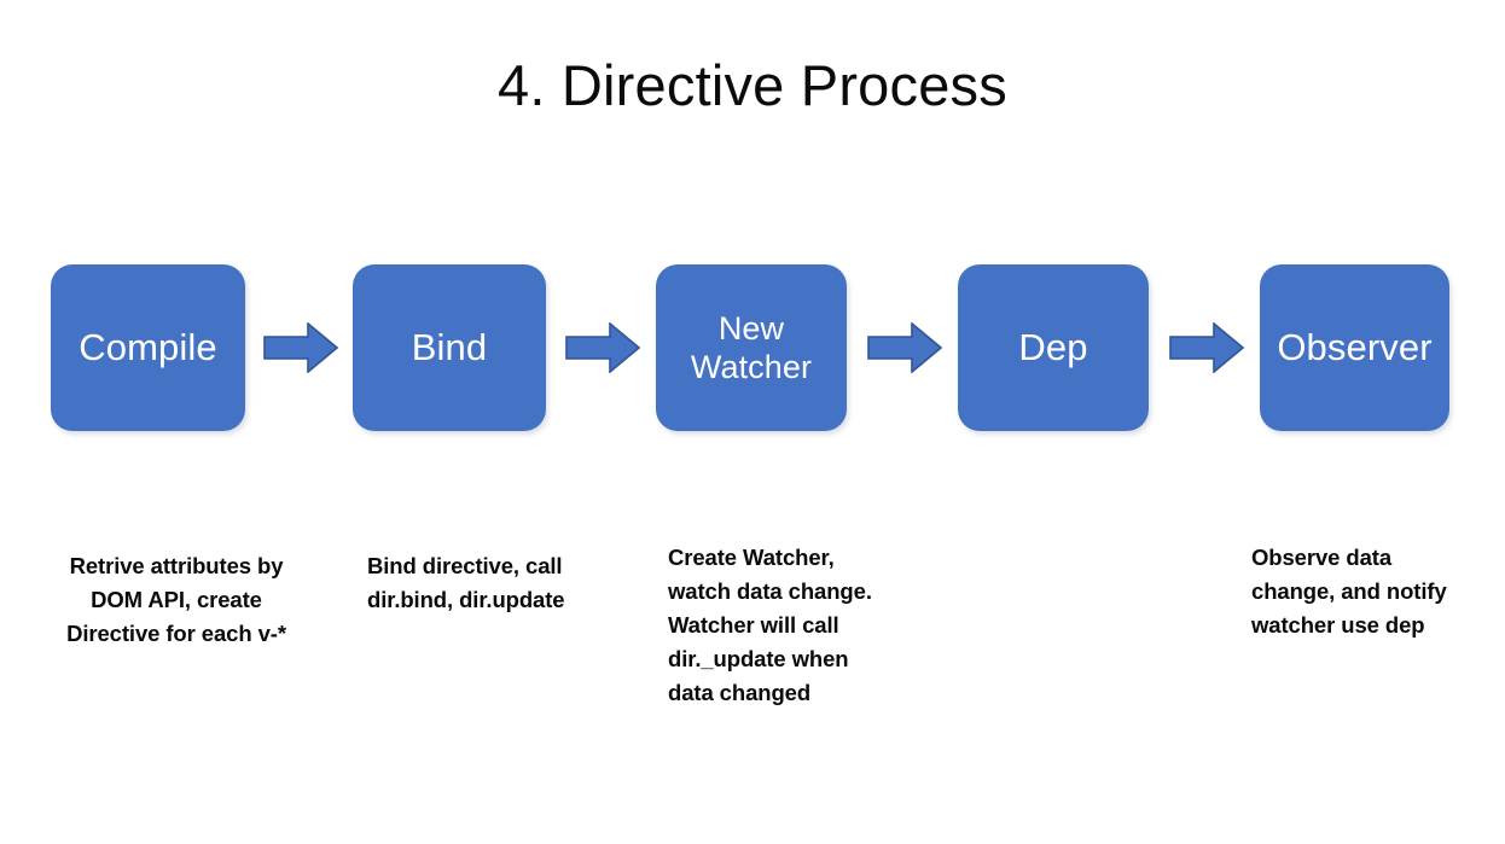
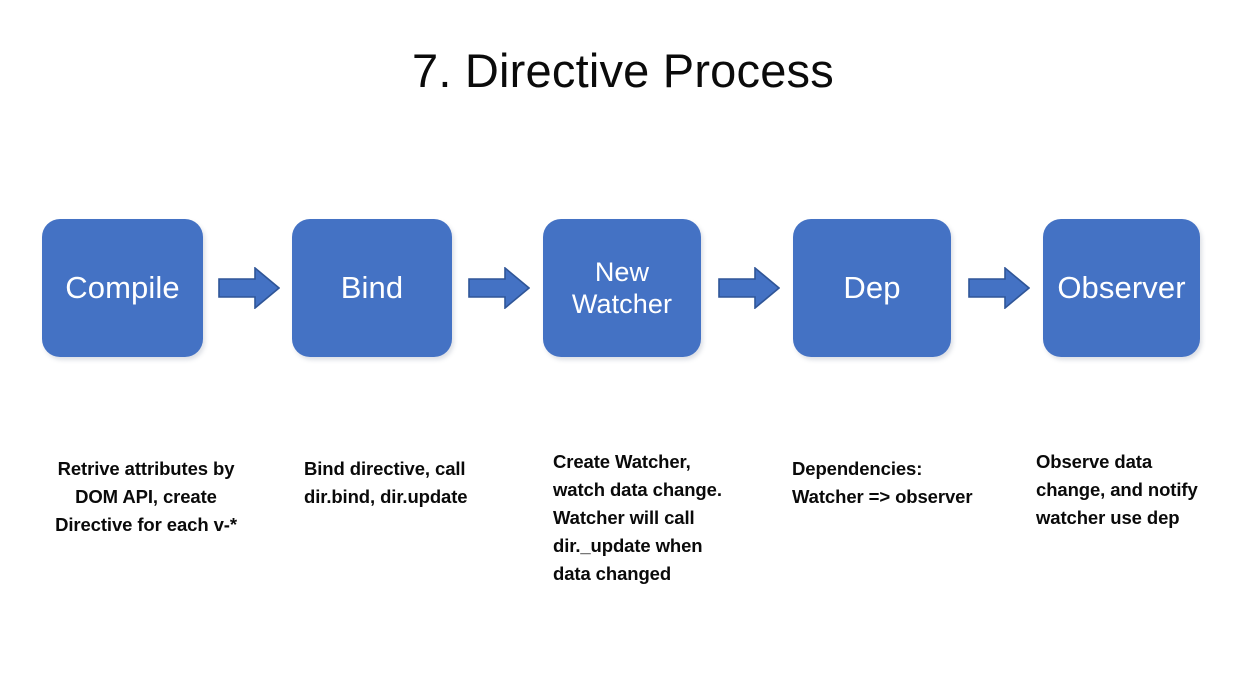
- 4. Directive Process
+ 7. Directive Process
  Compile
  Bind
  New
  Watcher
  Dep
  Observer
  Retrive attributes by
  DOM API, create
  Directive for each v-*
  Bind directive, call
  dir.bind, dir.update
  Create Watcher,
  watch data change.
  Watcher will call
  dir._update when
  data changed
+ Dependencies:
+ Watcher => observer
  Observe data
  change, and notify
  watcher use dep
